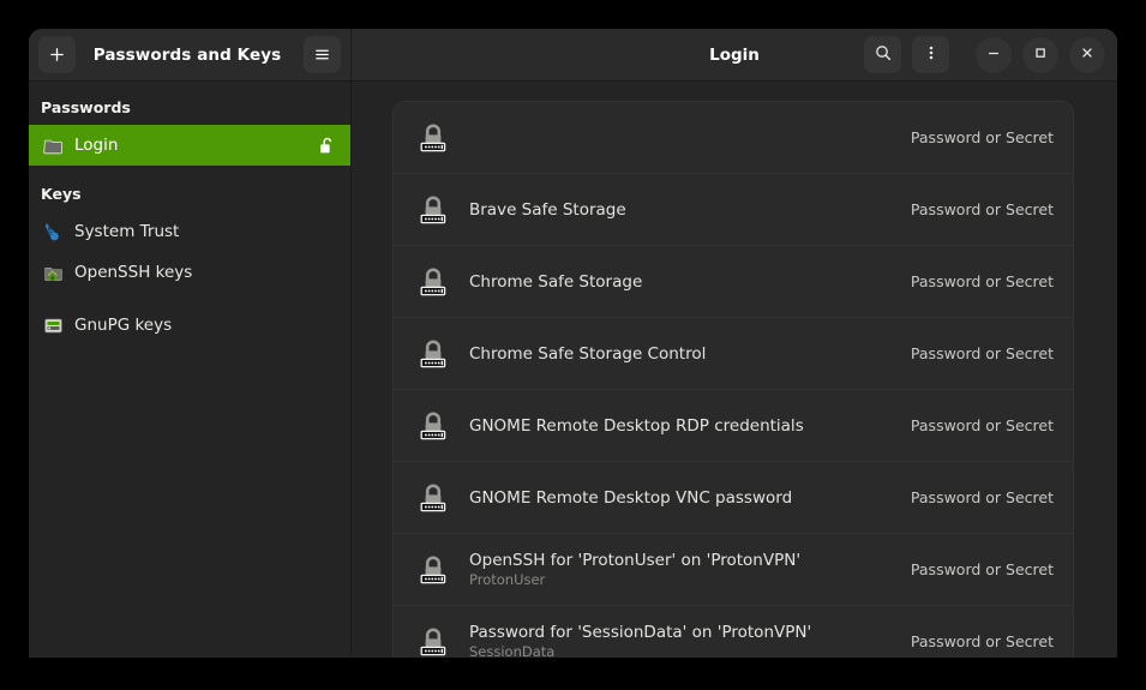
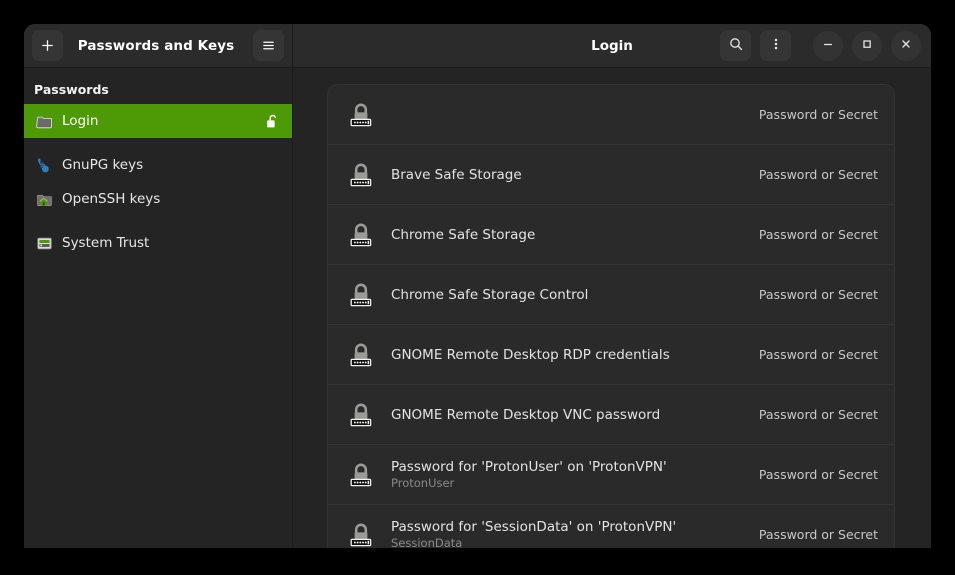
  Passwords and Keys
  Login
  Passwords
  Login
- Keys
- System Trust
+ GnuPG keys
  OpenSSH keys
- GnuPG keys
+ System Trust
  Password or Secret
  Brave Safe Storage
  Password or Secret
  Chrome Safe Storage
  Password or Secret
  Chrome Safe Storage Control
  Password or Secret
  GNOME Remote Desktop RDP credentials
  Password or Secret
  GNOME Remote Desktop VNC password
  Password or Secret
- OpenSSH for 'ProtonUser' on 'ProtonVPN'
+ Password for 'ProtonUser' on 'ProtonVPN'
  ProtonUser
  Password or Secret
  Password for 'SessionData' on 'ProtonVPN'
  SessionData
  Password or Secret
